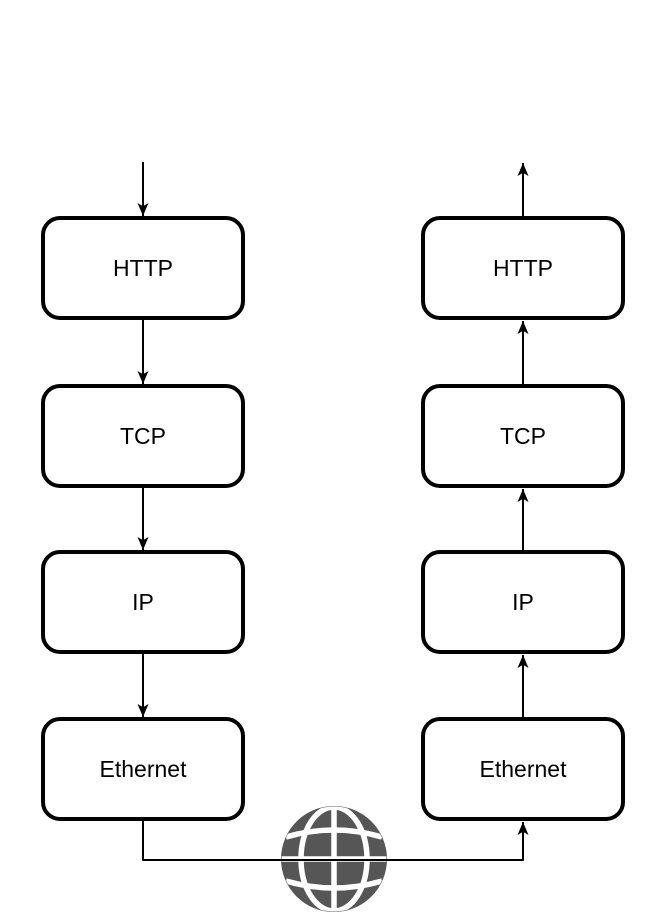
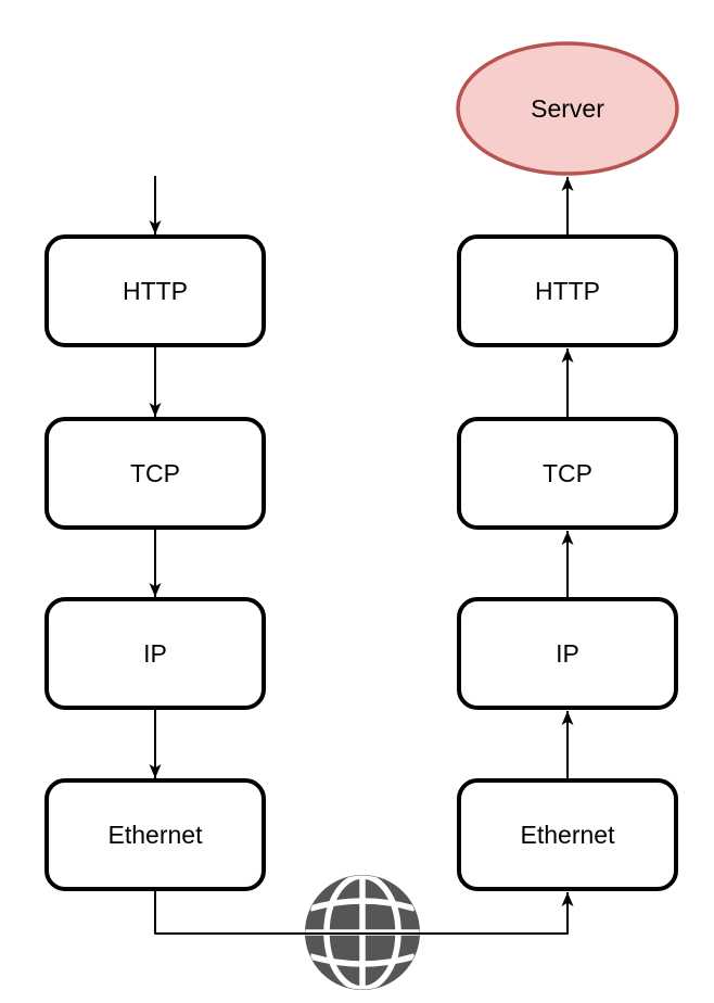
  HTTP
  TCP
  IP
  Ethernet
+ Server
  HTTP
  TCP
  IP
  Ethernet
